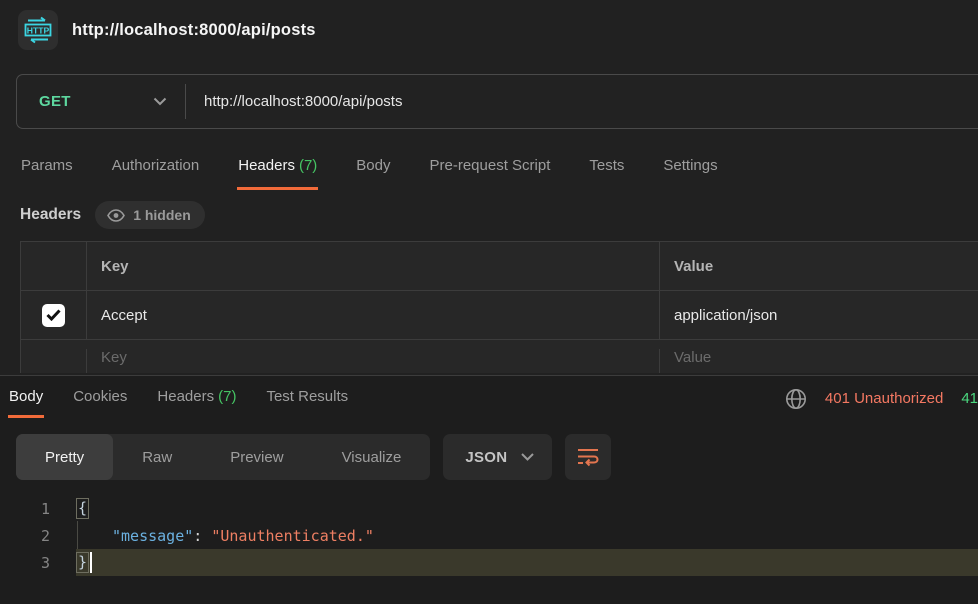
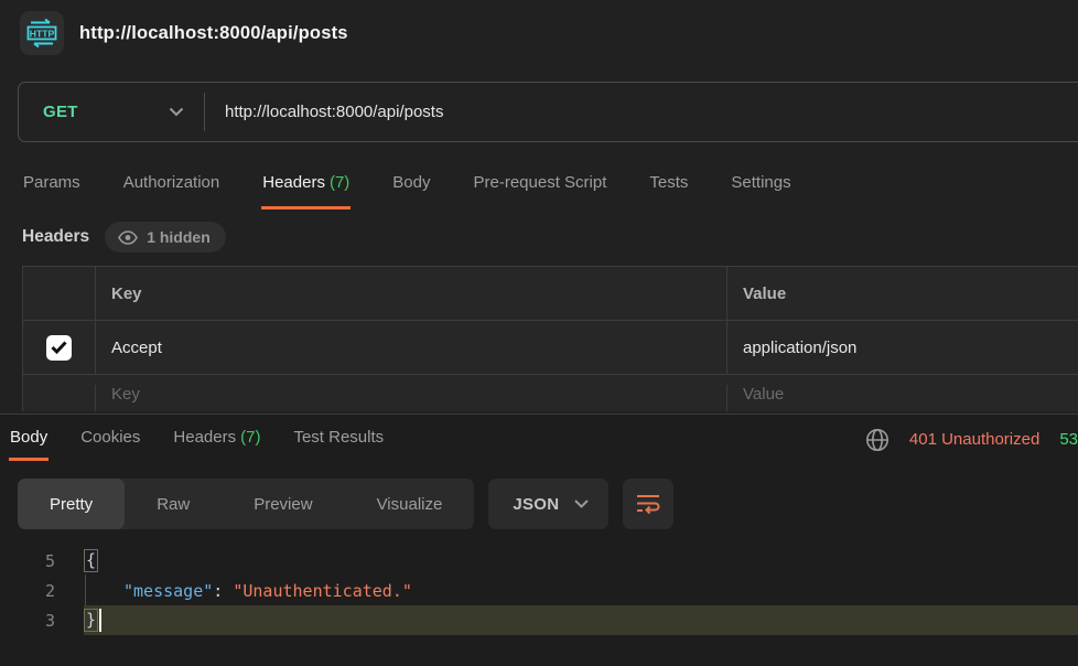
  HTTP
  http://localhost:8000/api/posts
  GET
  http://localhost:8000/api/posts
  Params
  Authorization
  Headers (7)
  Body
  Pre-request Script
  Tests
  Settings
  Headers
  1 hidden
  Key
  Value
  Accept
  application/json
  Key
  Value
  Body
  Cookies
  Headers (7)
  Test Results
  401 Unauthorized
- 41
+ 53
  Pretty
  Raw
  Preview
  Visualize
  JSON
- 1
+ 5
  {
  2
  "message"
  :
  "Unauthenticated."
  3
  }
